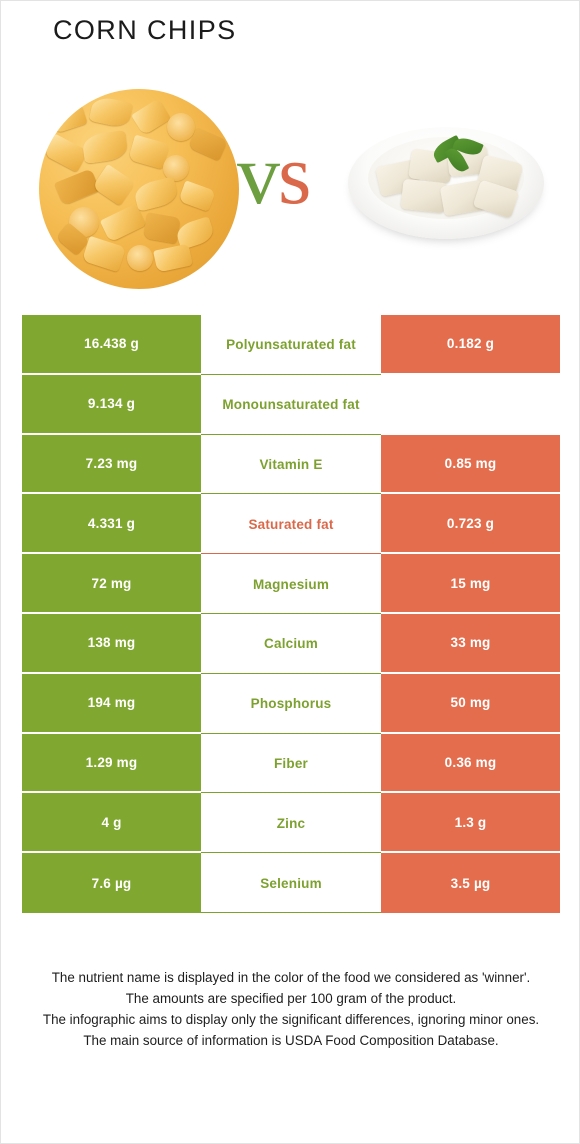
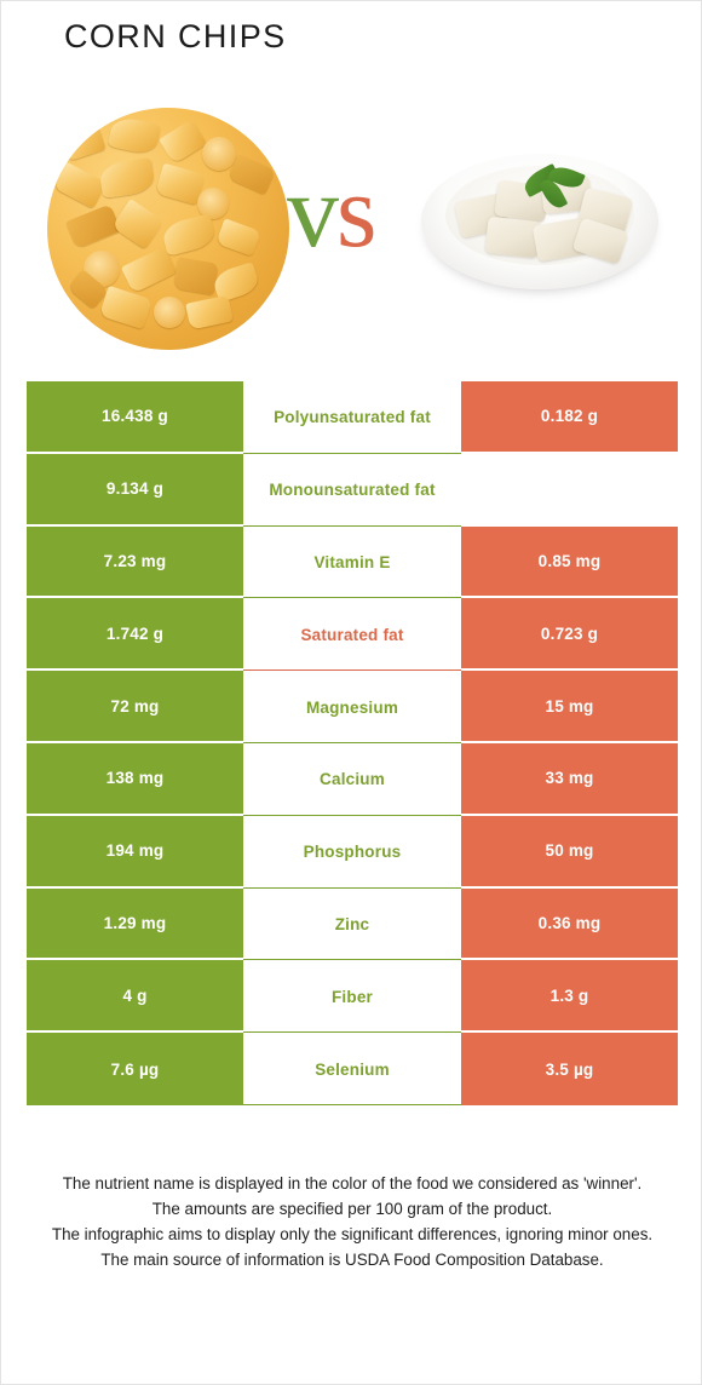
  CORN CHIPS
  vs
  16.438 g
  Polyunsaturated fat
  0.182 g
  9.134 g
  Monounsaturated fat
  7.23 mg
  Vitamin E
  0.85 mg
- 4.331 g
+ 1.742 g
  Saturated fat
  0.723 g
  72 mg
  Magnesium
  15 mg
  138 mg
  Calcium
  33 mg
  194 mg
  Phosphorus
  50 mg
  1.29 mg
- Fiber
+ Zinc
  0.36 mg
  4 g
- Zinc
+ Fiber
  1.3 g
  7.6 µg
  Selenium
  3.5 µg
  The nutrient name is displayed in the color of the food we considered as 'winner'.
  The amounts are specified per 100 gram of the product.
  The infographic aims to display only the significant differences, ignoring minor ones.
  The main source of information is USDA Food Composition Database.
